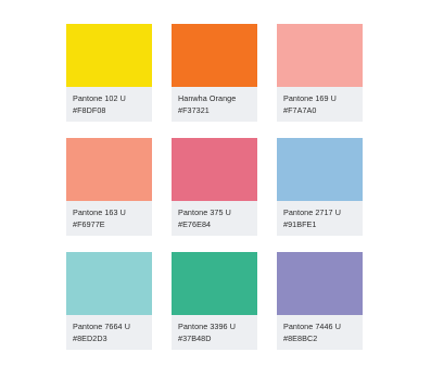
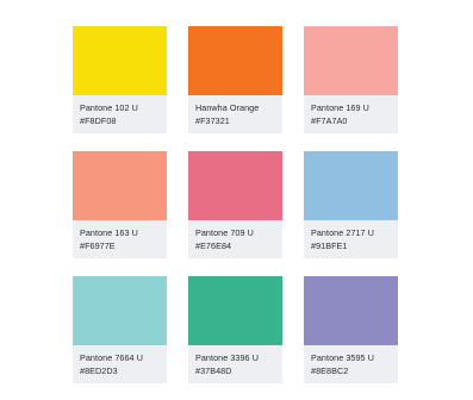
  Pantone 102 U
  #F8DF08
  Hanwha Orange
  #F37321
  Pantone 169 U
  #F7A7A0
  Pantone 163 U
  #F6977E
- Pantone 375 U
+ Pantone 709 U
  #E76E84
  Pantone 2717 U
  #91BFE1
  Pantone 7664 U
  #8ED2D3
  Pantone 3396 U
  #37B48D
- Pantone 7446 U
+ Pantone 3595 U
  #8E8BC2
